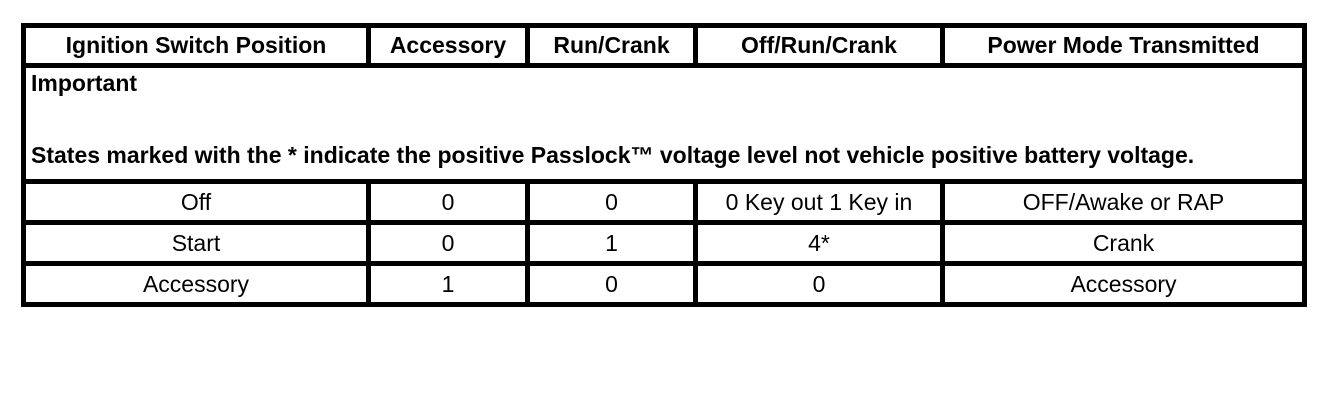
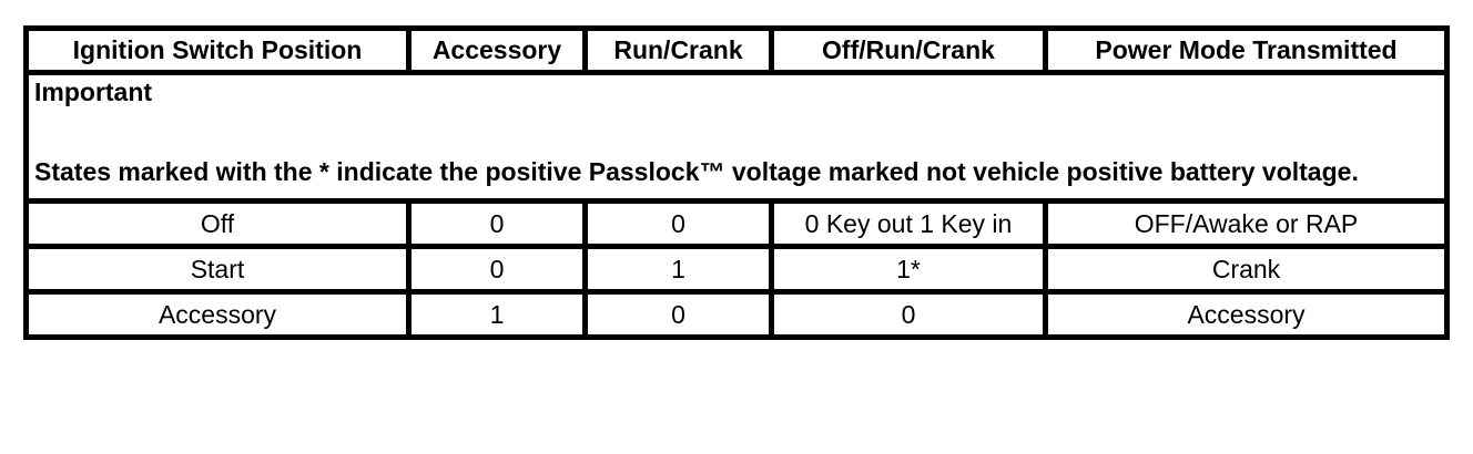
  Ignition Switch Position	Accessory	Run/Crank	Off/Run/Crank	Power Mode Transmitted
- Important States marked with the * indicate the positive Passlock™ voltage level not vehicle positive battery voltage.
+ Important States marked with the * indicate the positive Passlock™ voltage marked not vehicle positive battery voltage.
  Off	0	0	0 Key out 1 Key in	OFF/Awake or RAP
- Start	0	1	4*	Crank
+ Start	0	1	1*	Crank
  Accessory	1	0	0	Accessory
